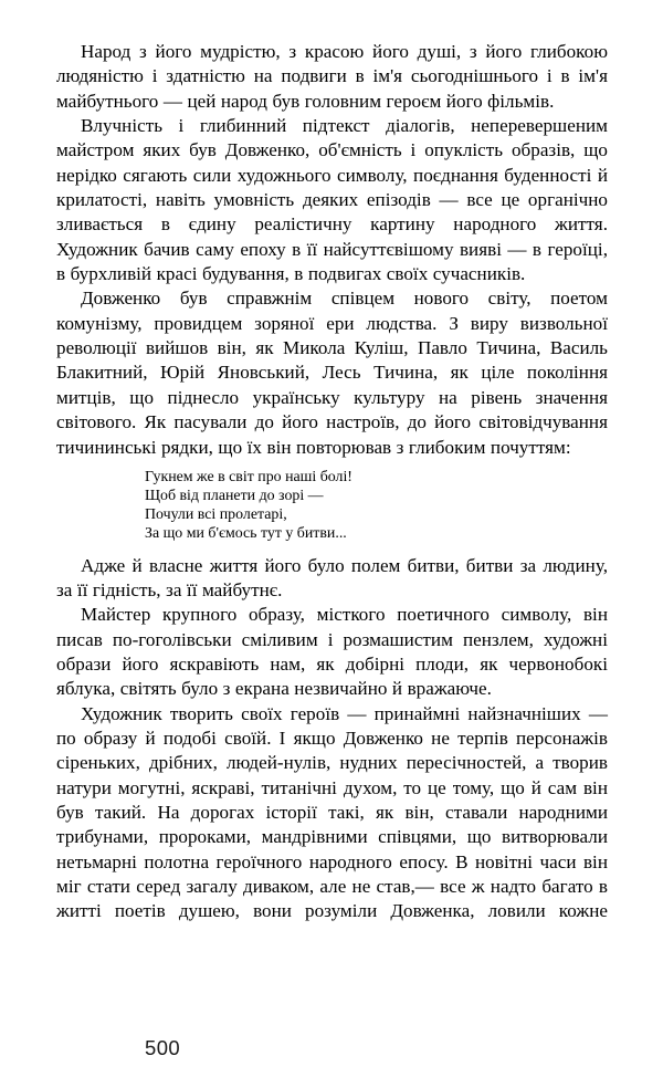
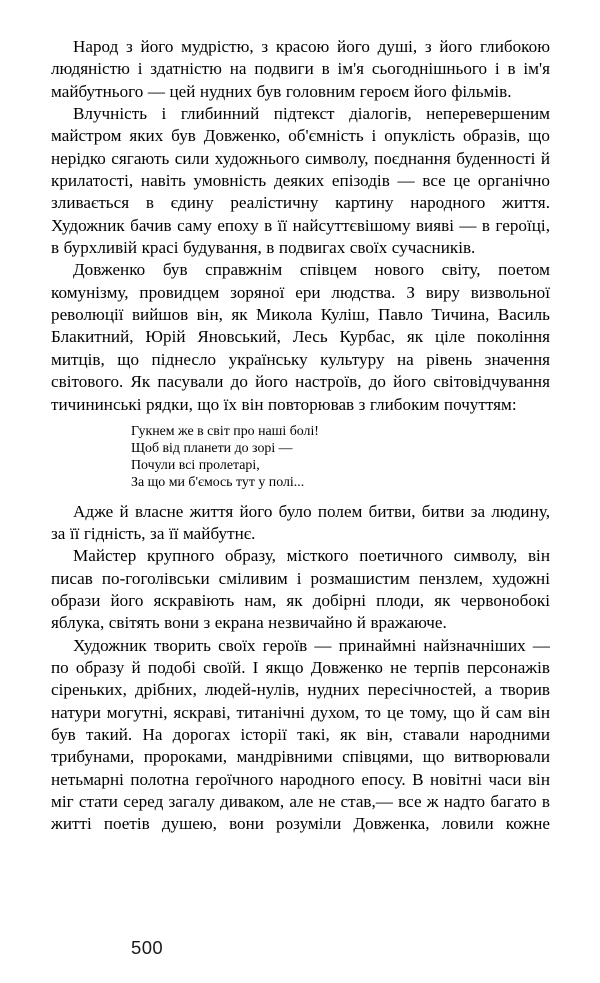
- Народ з його мудрістю, з красою його душі, з його глибокою людяністю і здатністю на подвиги в ім'я сьогоднішнього і в ім'я майбутнього — цей народ був головним героєм його фільмів.
+ Народ з його мудрістю, з красою його душі, з його глибокою людяністю і здатністю на подвиги в ім'я сьогоднішнього і в ім'я майбутнього — цей нудних був головним героєм його фільмів.
  Влучність і глибинний підтекст діалогів, неперевершеним майстром яких був Довженко, об'ємність і опуклість образів, що нерідко сягають сили художнього символу, поєднання буденності й крилатості, навіть умовність деяких епізодів — все це органічно зливається в єдину реалістичну картину народного життя. Художник бачив саму епоху в її найсуттєвішому вияві — в героїці, в бурхливій красі будування, в подвигах своїх сучасників.
- Довженко був справжнім співцем нового світу, поетом комунізму, провидцем зоряної ери людства. З виру визвольної революції вийшов він, як Микола Куліш, Павло Тичина, Василь Блакитний, Юрій Яновський, Лесь Тичина, як ціле покоління митців, що піднесло українську культуру на рівень значення світового. Як пасували до його настроїв, до його світовідчування тичининські рядки, що їх він повторював з глибоким почуттям:
+ Довженко був справжнім співцем нового світу, поетом комунізму, провидцем зоряної ери людства. З виру визвольної революції вийшов він, як Микола Куліш, Павло Тичина, Василь Блакитний, Юрій Яновський, Лесь Курбас, як ціле покоління митців, що піднесло українську культуру на рівень значення світового. Як пасували до його настроїв, до його світовідчування тичининські рядки, що їх він повторював з глибоким почуттям:
  Гукнем же в світ про наші болі!
  Щоб від планети до зорі —
  Почули всі пролетарі,
- За що ми б'ємось тут у битви...
+ За що ми б'ємось тут у полі...
  Адже й власне життя його було полем битви, битви за людину, за її гідність, за її майбутнє.
- Майстер крупного образу, місткого поетичного символу, він писав по-гоголівськи сміливим і розмашистим пензлем, художні образи його яскравіють нам, як добірні плоди, як червонобокі яблука, світять було з екрана незвичайно й вражаюче.
+ Майстер крупного образу, місткого поетичного символу, він писав по-гоголівськи сміливим і розмашистим пензлем, художні образи його яскравіють нам, як добірні плоди, як червонобокі яблука, світять вони з екрана незвичайно й вражаюче.
  Художник творить своїх героїв — принаймні найзначніших — по образу й подобі своїй. І якщо Довженко не терпів персонажів сіреньких, дрібних, людей-нулів, нудних пересічностей, а творив натури могутні, яскраві, титанічні духом, то це тому, що й сам він був такий. На дорогах історії такі, як він, ставали народними трибунами, пророками, мандрівними співцями, що витворювали нетьмарні полотна героїчного народного епосу. В новітні часи він міг стати серед загалу диваком, але не став,— все ж надто багато в житті поетів душею, вони розуміли Довженка, ловили кожне
  500
